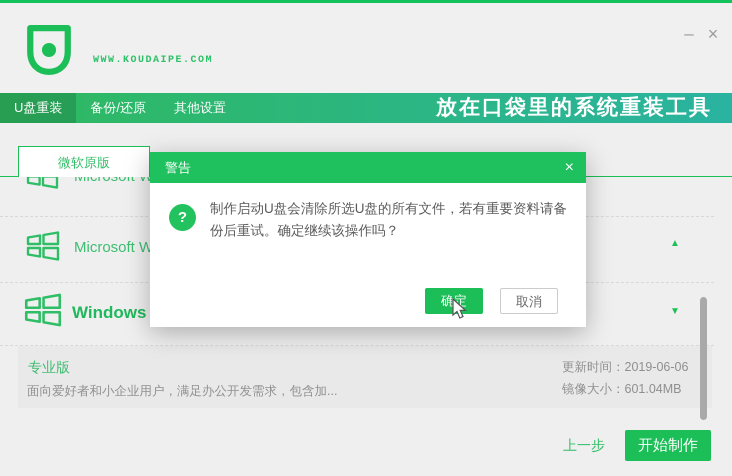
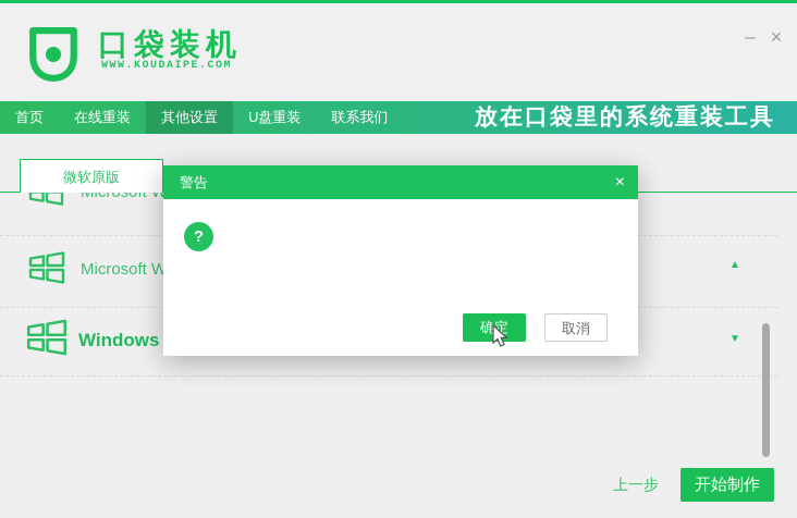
+ 口袋装机
  WWW.KOUDAIPE.COM
  –
  ×
+ 首页
+ 在线重装
- U盘重装
+ 其他设置
- 备份/还原
- 其他设置
+ U盘重装
+ 联系我们
  放在口袋里的系统重装工具
  微软原版
  Microsoft W
  ▲
  Windows
  ▼
- 专业版
- 面向爱好者和小企业用户，满足办公开发需求，包含加...
- 更新时间：2019-06-06
- 镜像大小：601.04MB
  上一步
  开始制作
  警告
  ×
  ?
- 制作启动U盘会清除所选U盘的所有文件，若有重要资料请备份后重试。确定继续该操作吗？
  确定
  取消
